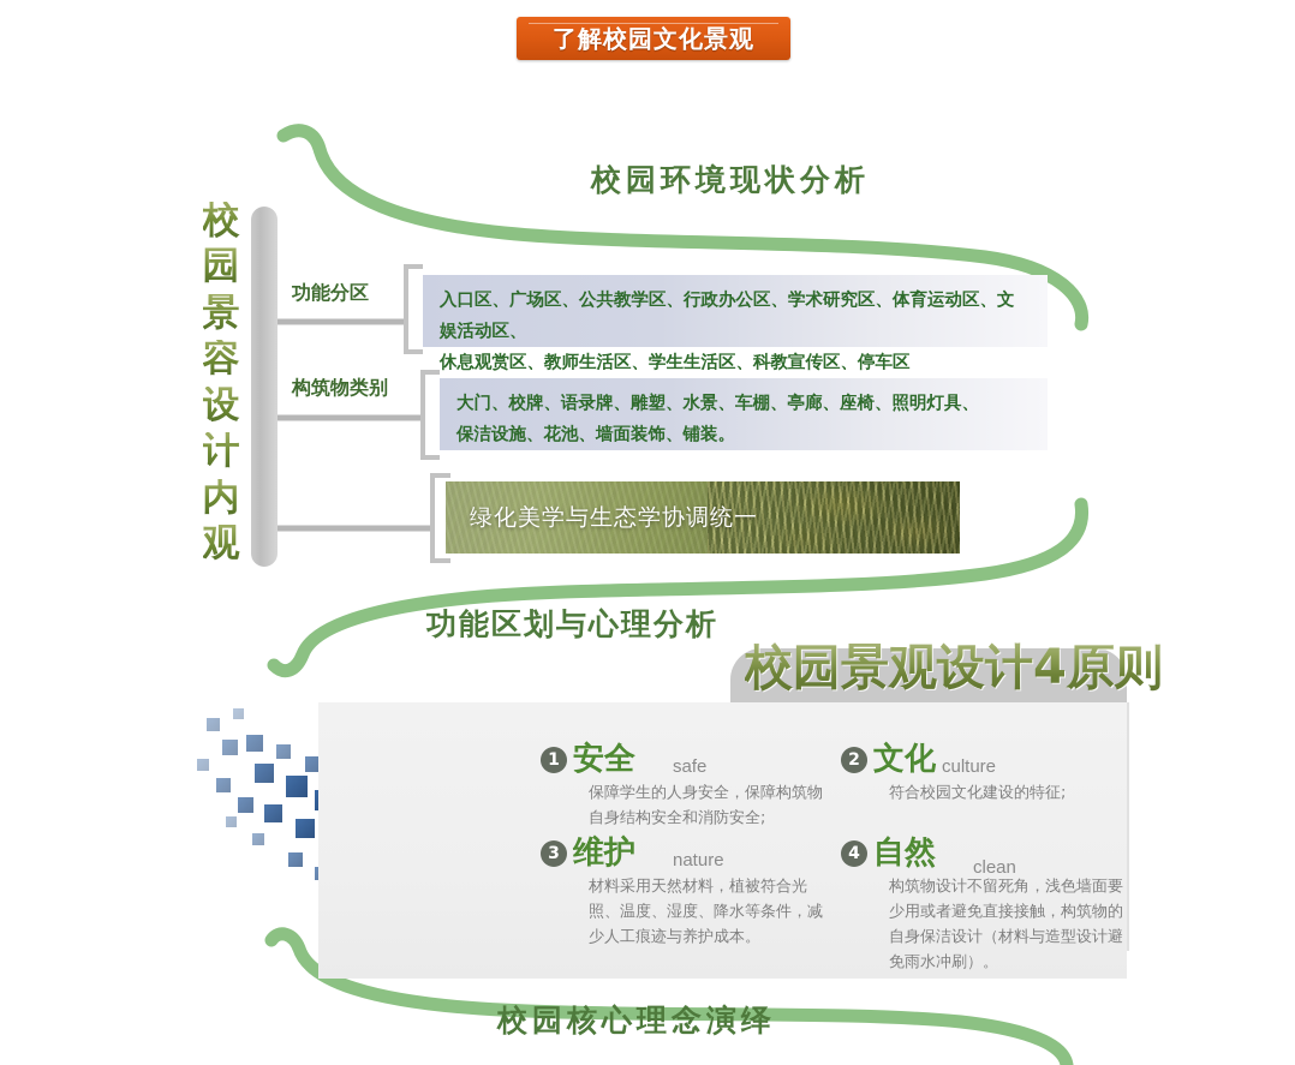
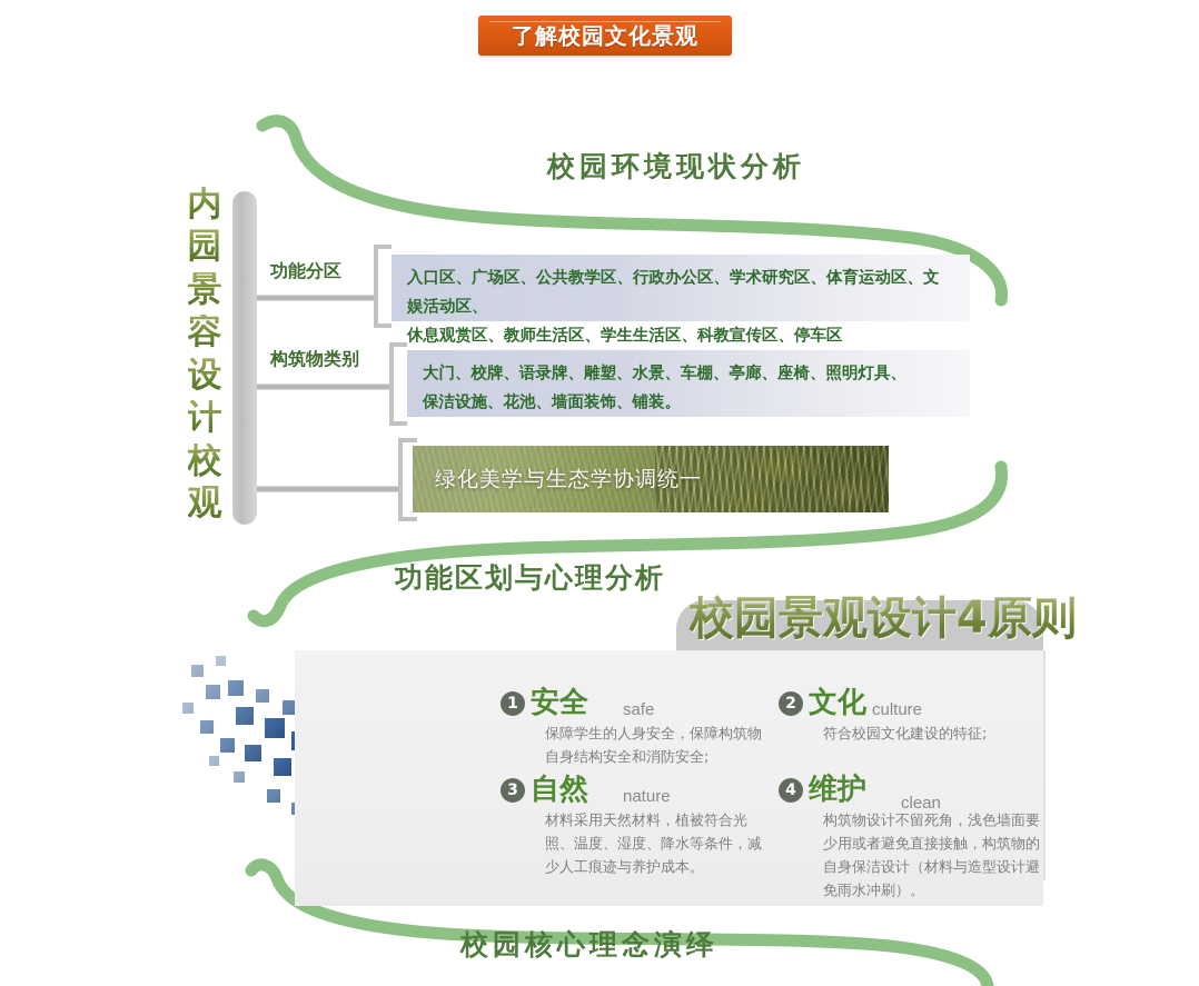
  了解校园文化景观
- 校
+ 内
  园
  景
  容
  设
  计
- 内
+ 校
  观
  校园环境现状分析
  功能区划与心理分析
  校园核心理念演绎
  功能分区
  入口区、广场区、公共教学区、行政办公区、学术研究区、体育运动区、文娱活动区、
  休息观赏区、教师生活区、学生生活区、科教宣传区、停车区
  构筑物类别
  大门、校牌、语录牌、雕塑、水景、车棚、亭廊、座椅、照明灯具、
  保洁设施、花池、墙面装饰、铺装。
  绿化美学与生态学协调统一
  校园景观设计4原则
  1
  安全
  safe
  保障学生的人身安全，保障构筑物自身结构安全和消防安全;
  2
  文化
  culture
  符合校园文化建设的特征;
  3
- 维护
+ 自然
  nature
  材料采用天然材料，植被符合光照、温度、湿度、降水等条件，减少人工痕迹与养护成本。
  4
- 自然
+ 维护
  clean
  构筑物设计不留死角，浅色墙面要少用或者避免直接接触，构筑物的自身保洁设计（材料与造型设计避免雨水冲刷）。
